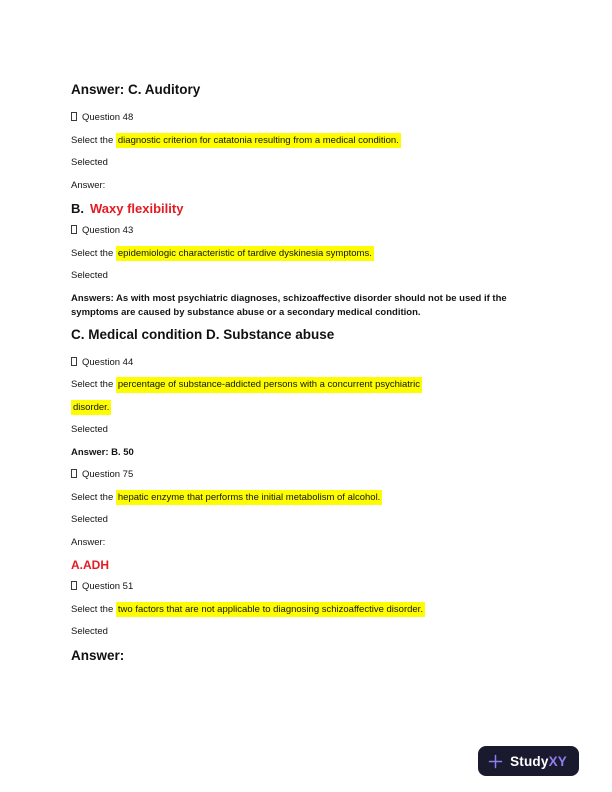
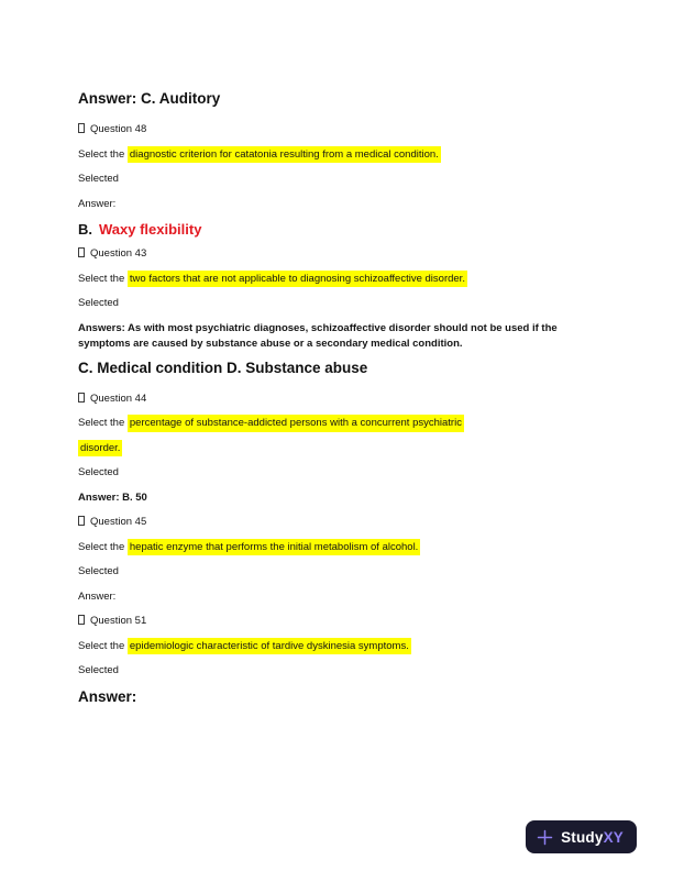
  Answer: C. Auditory
  Question 48
  Select the diagnostic criterion for catatonia resulting from a medical condition.
  Selected
  Answer:
  B. Waxy flexibility
  Question 43
- Select the epidemiologic characteristic of tardive dyskinesia symptoms.
+ Select the two factors that are not applicable to diagnosing schizoaffective disorder.
  Selected
  Answers: As with most psychiatric diagnoses, schizoaffective disorder should not be used if the
  symptoms are caused by substance abuse or a secondary medical condition.
  C. Medical condition D. Substance abuse
  Question 44
  Select the percentage of substance-addicted persons with a concurrent psychiatric
  disorder.
  Selected
  Answer: B. 50
- Question 75
+ Question 45
  Select the hepatic enzyme that performs the initial metabolism of alcohol.
  Selected
  Answer:
- A.ADH
  Question 51
- Select the two factors that are not applicable to diagnosing schizoaffective disorder.
+ Select the epidemiologic characteristic of tardive dyskinesia symptoms.
  Selected
  Answer:
  StudyXY
